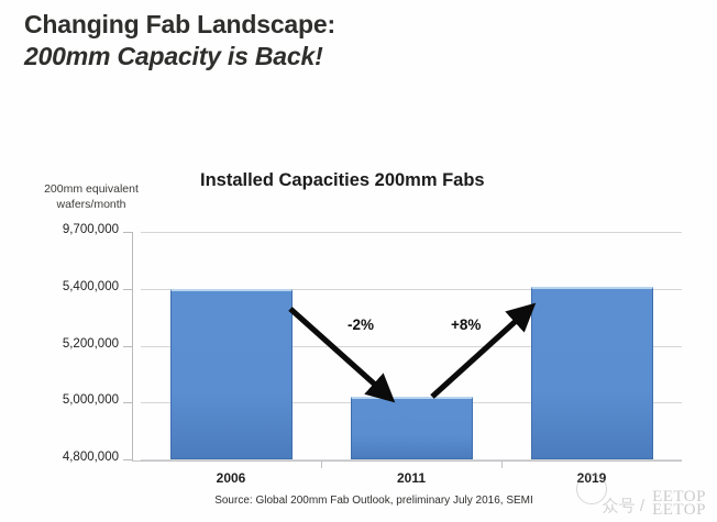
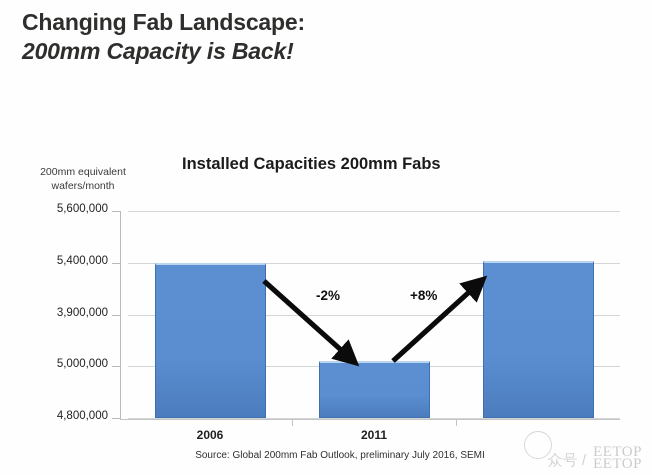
  Changing Fab Landscape:
  200mm Capacity is Back!
  Installed Capacities 200mm Fabs
  200mm equivalent
  wafers/month
  4,800,000
  5,000,000
- 5,200,000
+ 3,900,000
  5,400,000
- 9,700,000
+ 5,600,000
  Source: Global 200mm Fab Outlook, preliminary July 2016, SEMI
  2006
  2011
- 2019
  -2%
  +8%
  众号 /
  EETOP
  EETOP
